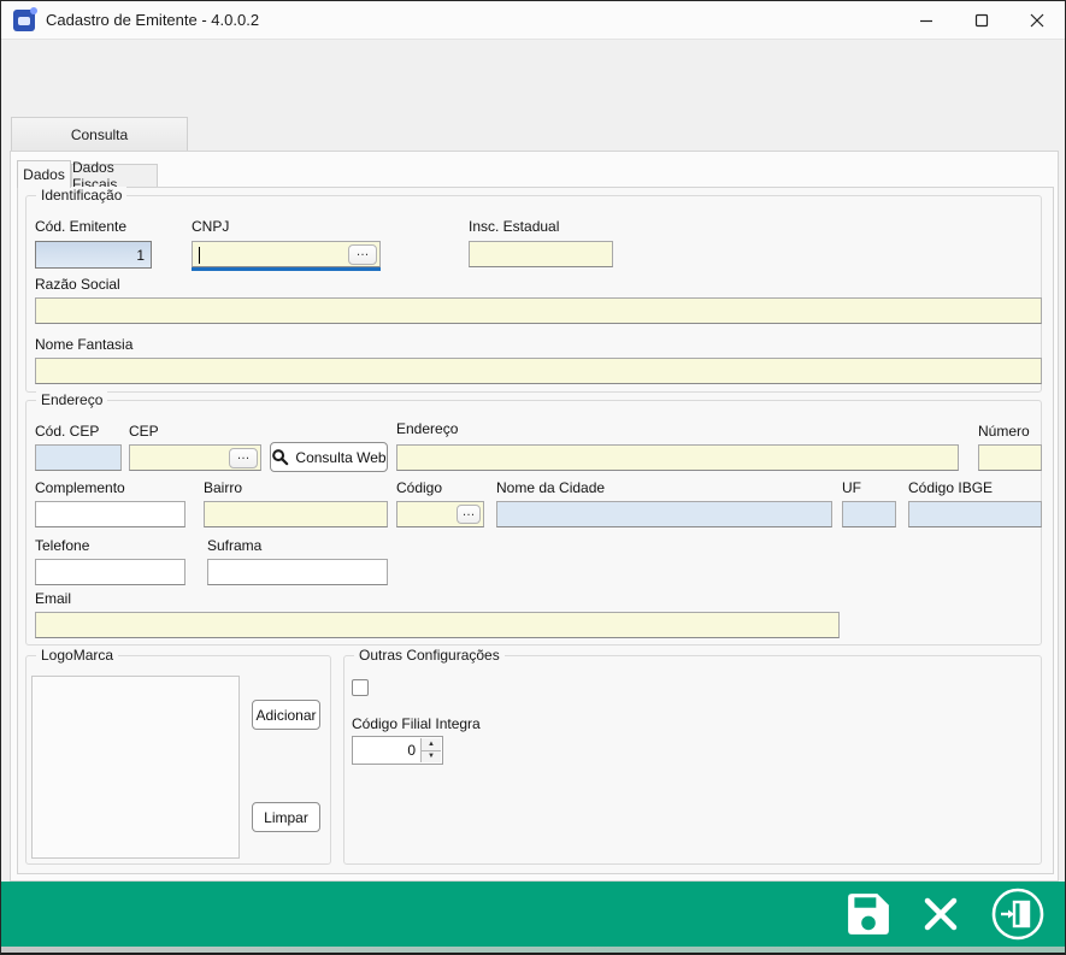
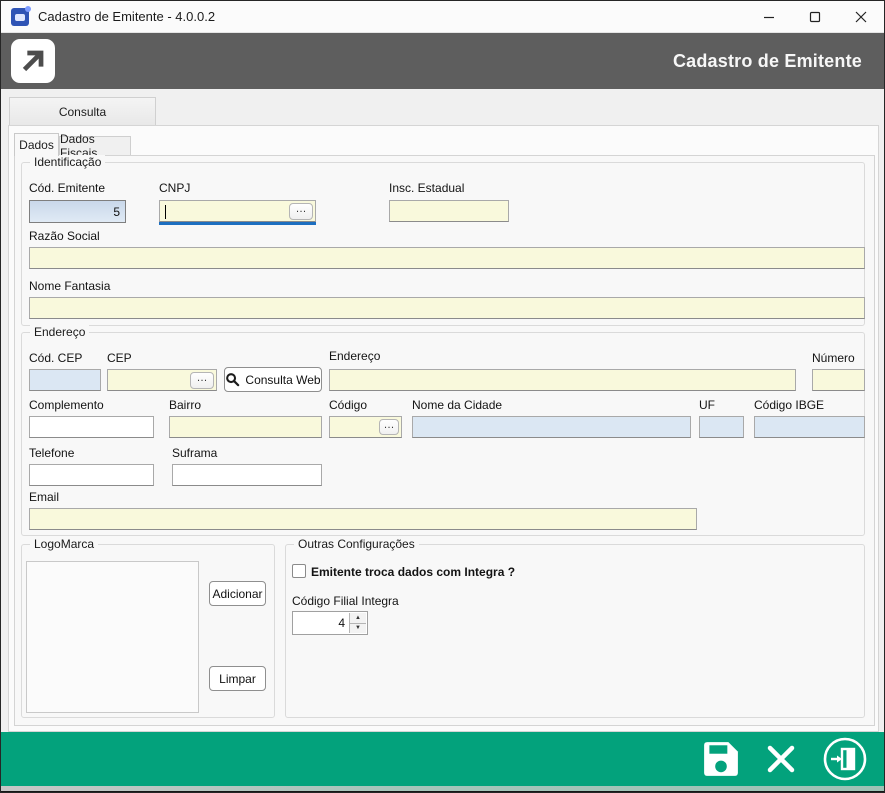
  Cadastro de Emitente - 4.0.0.2
+ Cadastro de Emitente
  Consulta
  Dados
  Dados Fiscais
  Identificação
  Cód. Emitente
- 1
+ 5
  CNPJ
  …
  Insc. Estadual
  Razão Social
  Nome Fantasia
  Endereço
  Cód. CEP
  CEP
  …
  Consulta Web
  Endereço
  Número
  Complemento
  Bairro
  Código
  …
  Nome da Cidade
  UF
  Código IBGE
  Telefone
  Suframa
  Email
  LogoMarca
  Adicionar
  Limpar
  Outras Configurações
+ Emitente troca dados com Integra ?
  Código Filial Integra
- 0
+ 4
